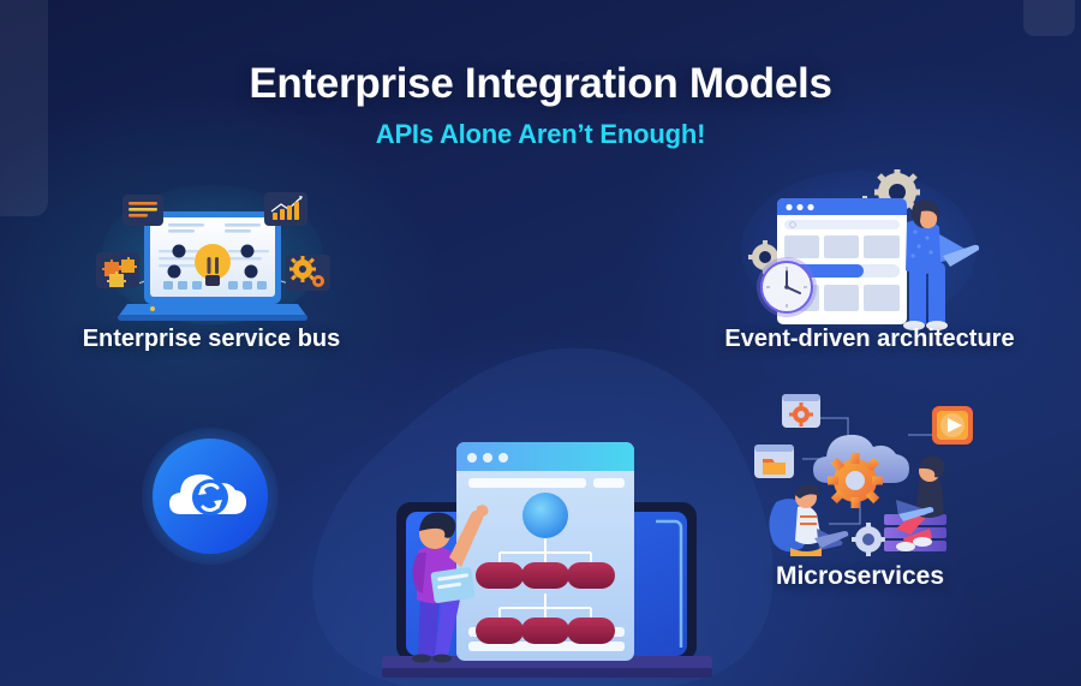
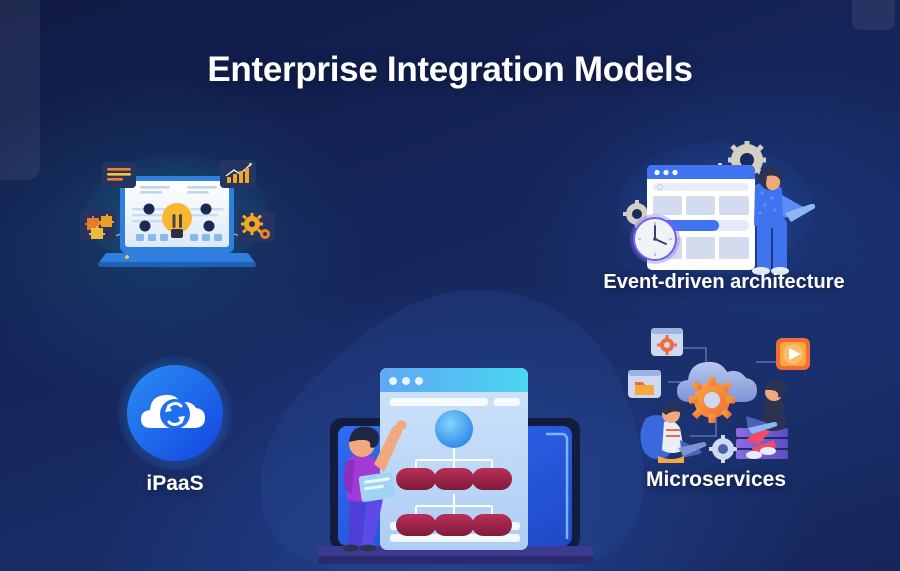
  Enterprise Integration Models
- APIs Alone Aren’t Enough!
- Enterprise service bus
  Event-driven architecture
+ iPaaS
  Microservices
